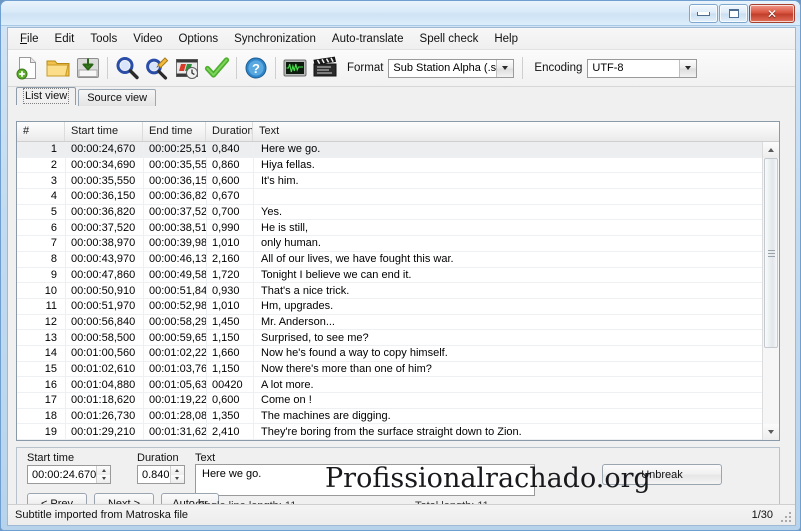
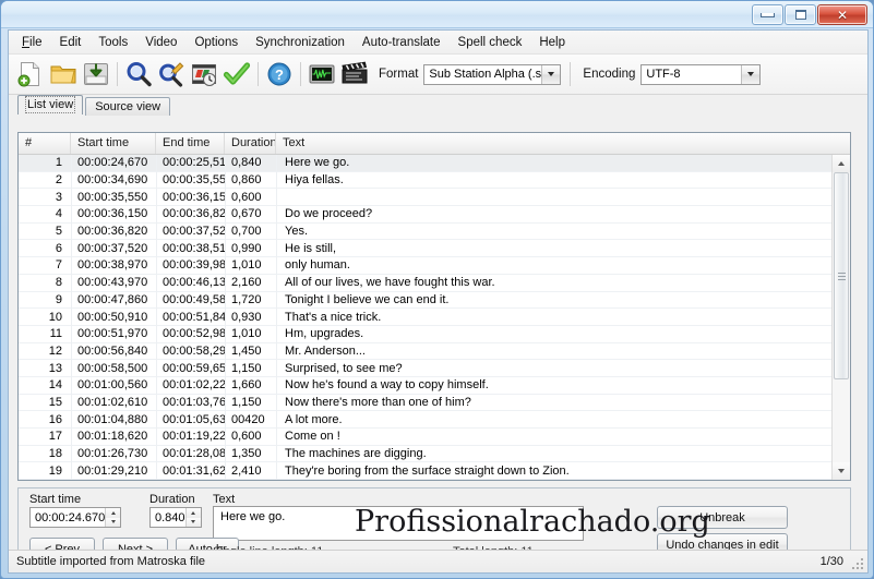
  ✕
  File
  Edit
  Tools
  Video
  Options
  Synchronization
  Auto-translate
  Spell check
  Help
  ?
  Format
  Sub Station Alpha (.s
  Encoding
  UTF-8
  List view
  Source view
  #
  Start time
  End time
  Duration
  Text
  1
  00:00:24,670
  00:00:25,51
  0,840
  Here we go.
  2
  00:00:34,690
  00:00:35,55
  0,860
  Hiya fellas.
  3
  00:00:35,550
  00:00:36,15
  0,600
- It's him.
  4
  00:00:36,150
  00:00:36,82
  0,670
+ Do we proceed?
  5
  00:00:36,820
  00:00:37,52
  0,700
  Yes.
  6
  00:00:37,520
  00:00:38,51
  0,990
  He is still,
  7
  00:00:38,970
  00:00:39,98
  1,010
  only human.
  8
  00:00:43,970
  00:00:46,13
  2,160
  All of our lives, we have fought this war.
  9
  00:00:47,860
  00:00:49,58
  1,720
  Tonight I believe we can end it.
  10
  00:00:50,910
  00:00:51,84
  0,930
  That's a nice trick.
  11
  00:00:51,970
  00:00:52,98
  1,010
  Hm, upgrades.
  12
  00:00:56,840
  00:00:58,29
  1,450
  Mr. Anderson...
  13
  00:00:58,500
  00:00:59,65
  1,150
  Surprised, to see me?
  14
  00:01:00,560
  00:01:02,22
  1,660
  Now he's found a way to copy himself.
  15
  00:01:02,610
  00:01:03,76
  1,150
  Now there's more than one of him?
  16
  00:01:04,880
  00:01:05,63
  00420
  A lot more.
  17
  00:01:18,620
  00:01:19,22
  0,600
  Come on !
  18
  00:01:26,730
  00:01:28,08
  1,350
  The machines are digging.
  19
  00:01:29,210
  00:01:31,62
  2,410
  They're boring from the surface straight down to Zion.
  Start time
  00:00:24.670
  Duration
  0.840
  Text
  Here we go.
  Unbreak
+ Undo changes in edit
  Subtitle imported from Matroska file
  1/30
  Profissionalrachado.org
